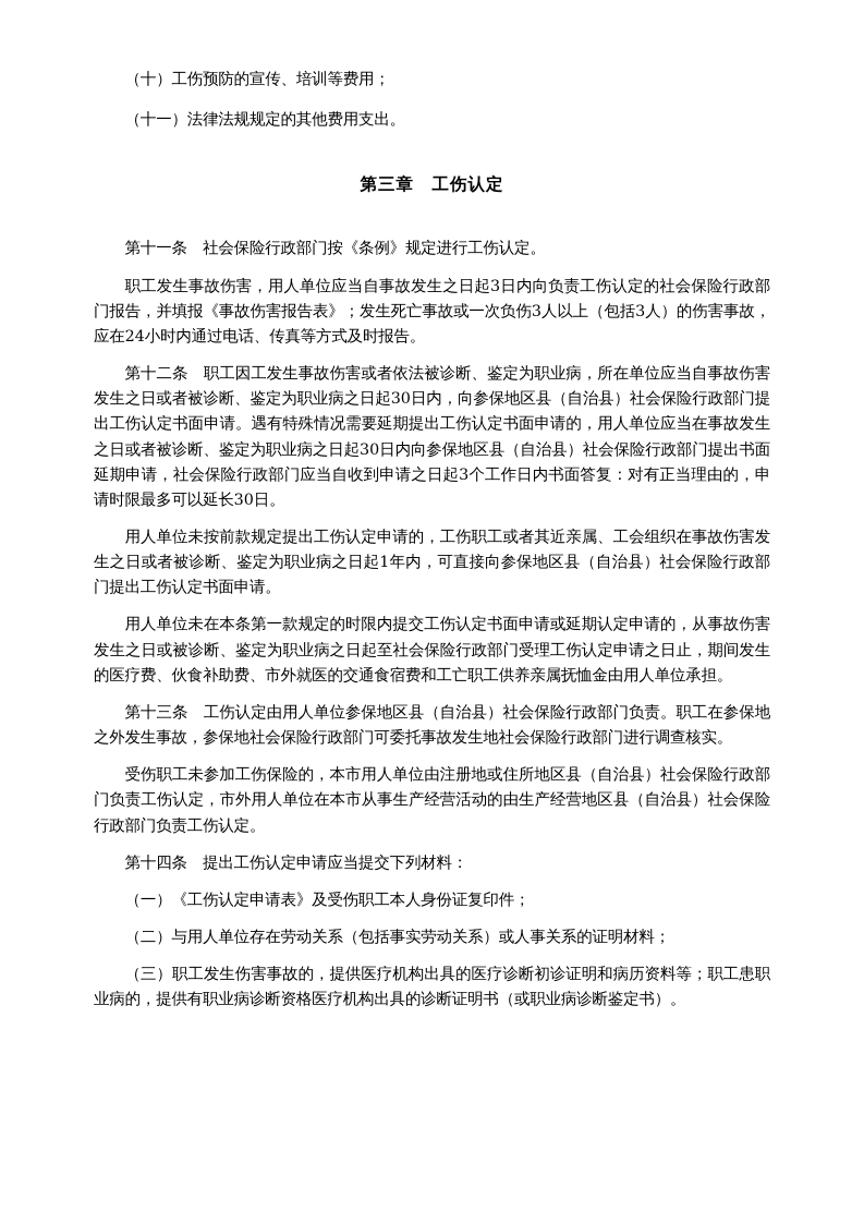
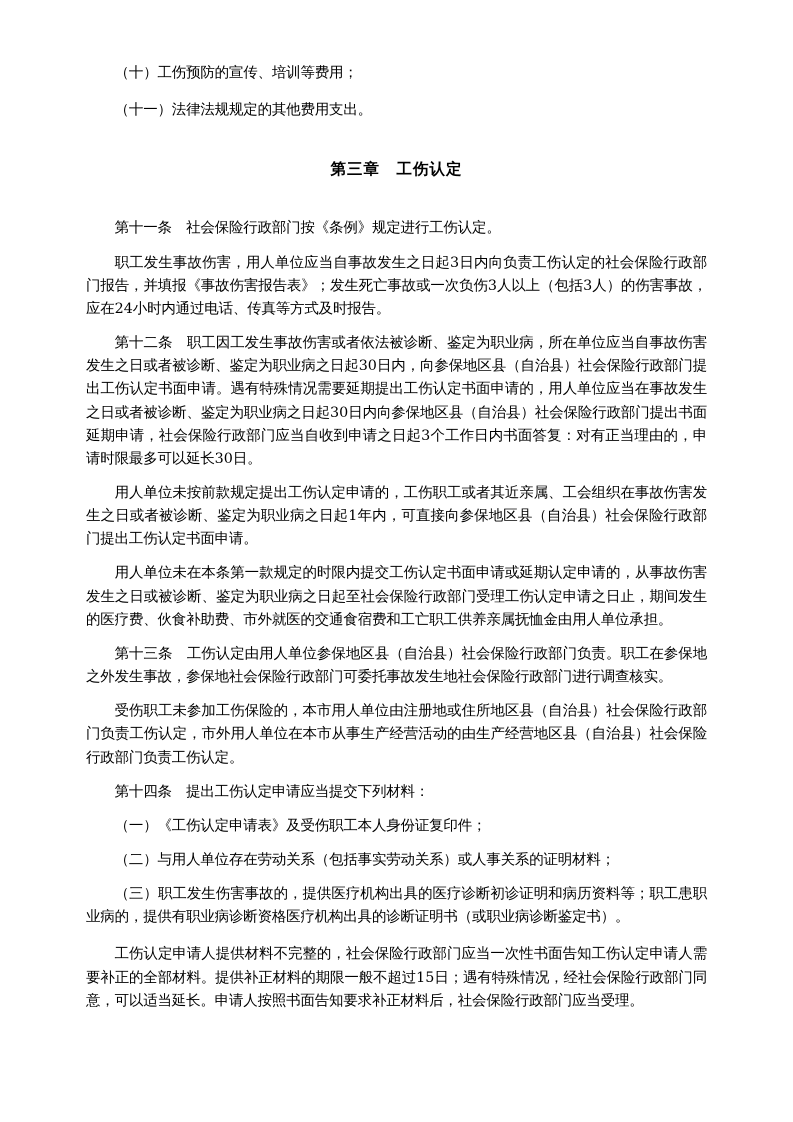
  （十）工伤预防的宣传、培训等费用；
  （十一）法律法规规定的其他费用支出。
  第三章 工伤认定
  第十一条 社会保险行政部门按《条例》规定进行工伤认定。
  职工发生事故伤害，用人单位应当自事故发生之日起3日内向负责工伤认定的社会保险行政部门报告，并填报《事故伤害报告表》；发生死亡事故或一次负伤3人以上（包括3人）的伤害事故，应在24小时内通过电话、传真等方式及时报告。
  第十二条 职工因工发生事故伤害或者依法被诊断、鉴定为职业病，所在单位应当自事故伤害发生之日或者被诊断、鉴定为职业病之日起30日内，向参保地区县（自治县）社会保险行政部门提出工伤认定书面申请。遇有特殊情况需要延期提出工伤认定书面申请的，用人单位应当在事故发生之日或者被诊断、鉴定为职业病之日起30日内向参保地区县（自治县）社会保险行政部门提出书面延期申请，社会保险行政部门应当自收到申请之日起3个工作日内书面答复：对有正当理由的，申请时限最多可以延长30日。
  用人单位未按前款规定提出工伤认定申请的，工伤职工或者其近亲属、工会组织在事故伤害发生之日或者被诊断、鉴定为职业病之日起1年内，可直接向参保地区县（自治县）社会保险行政部门提出工伤认定书面申请。
  用人单位未在本条第一款规定的时限内提交工伤认定书面申请或延期认定申请的，从事故伤害发生之日或被诊断、鉴定为职业病之日起至社会保险行政部门受理工伤认定申请之日止，期间发生的医疗费、伙食补助费、市外就医的交通食宿费和工亡职工供养亲属抚恤金由用人单位承担。
  第十三条 工伤认定由用人单位参保地区县（自治县）社会保险行政部门负责。职工在参保地之外发生事故，参保地社会保险行政部门可委托事故发生地社会保险行政部门进行调查核实。
  受伤职工未参加工伤保险的，本市用人单位由注册地或住所地区县（自治县）社会保险行政部门负责工伤认定，市外用人单位在本市从事生产经营活动的由生产经营地区县（自治县）社会保险行政部门负责工伤认定。
  第十四条 提出工伤认定申请应当提交下列材料：
  （一）《工伤认定申请表》及受伤职工本人身份证复印件；
  （二）与用人单位存在劳动关系（包括事实劳动关系）或人事关系的证明材料；
  （三）职工发生伤害事故的，提供医疗机构出具的医疗诊断初诊证明和病历资料等；职工患职业病的，提供有职业病诊断资格医疗机构出具的诊断证明书（或职业病诊断鉴定书）。
+ 工伤认定申请人提供材料不完整的，社会保险行政部门应当一次性书面告知工伤认定申请人需要补正的全部材料。提供补正材料的期限一般不超过15日；遇有特殊情况，经社会保险行政部门同意，可以适当延长。申请人按照书面告知要求补正材料后，社会保险行政部门应当受理。
